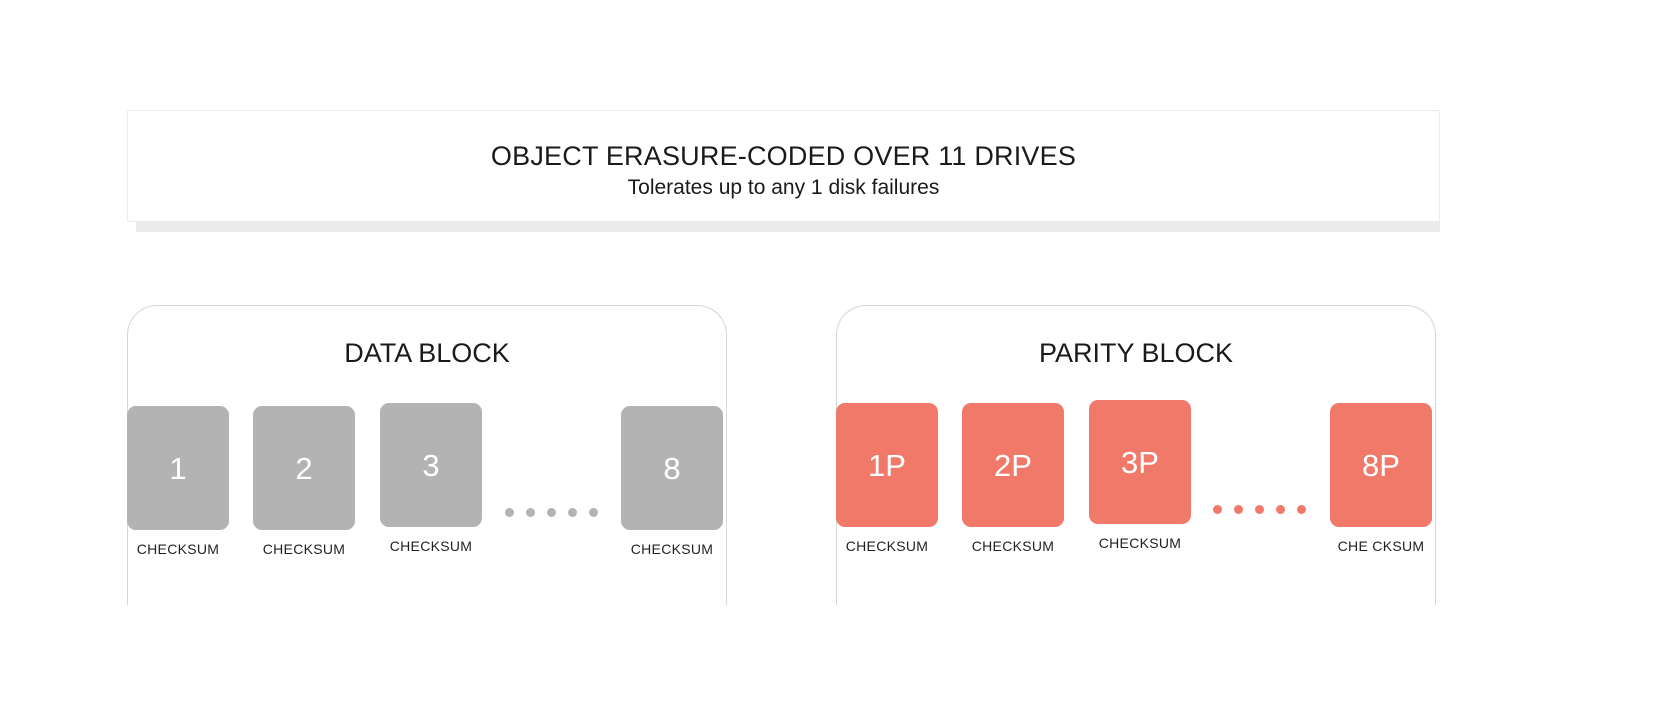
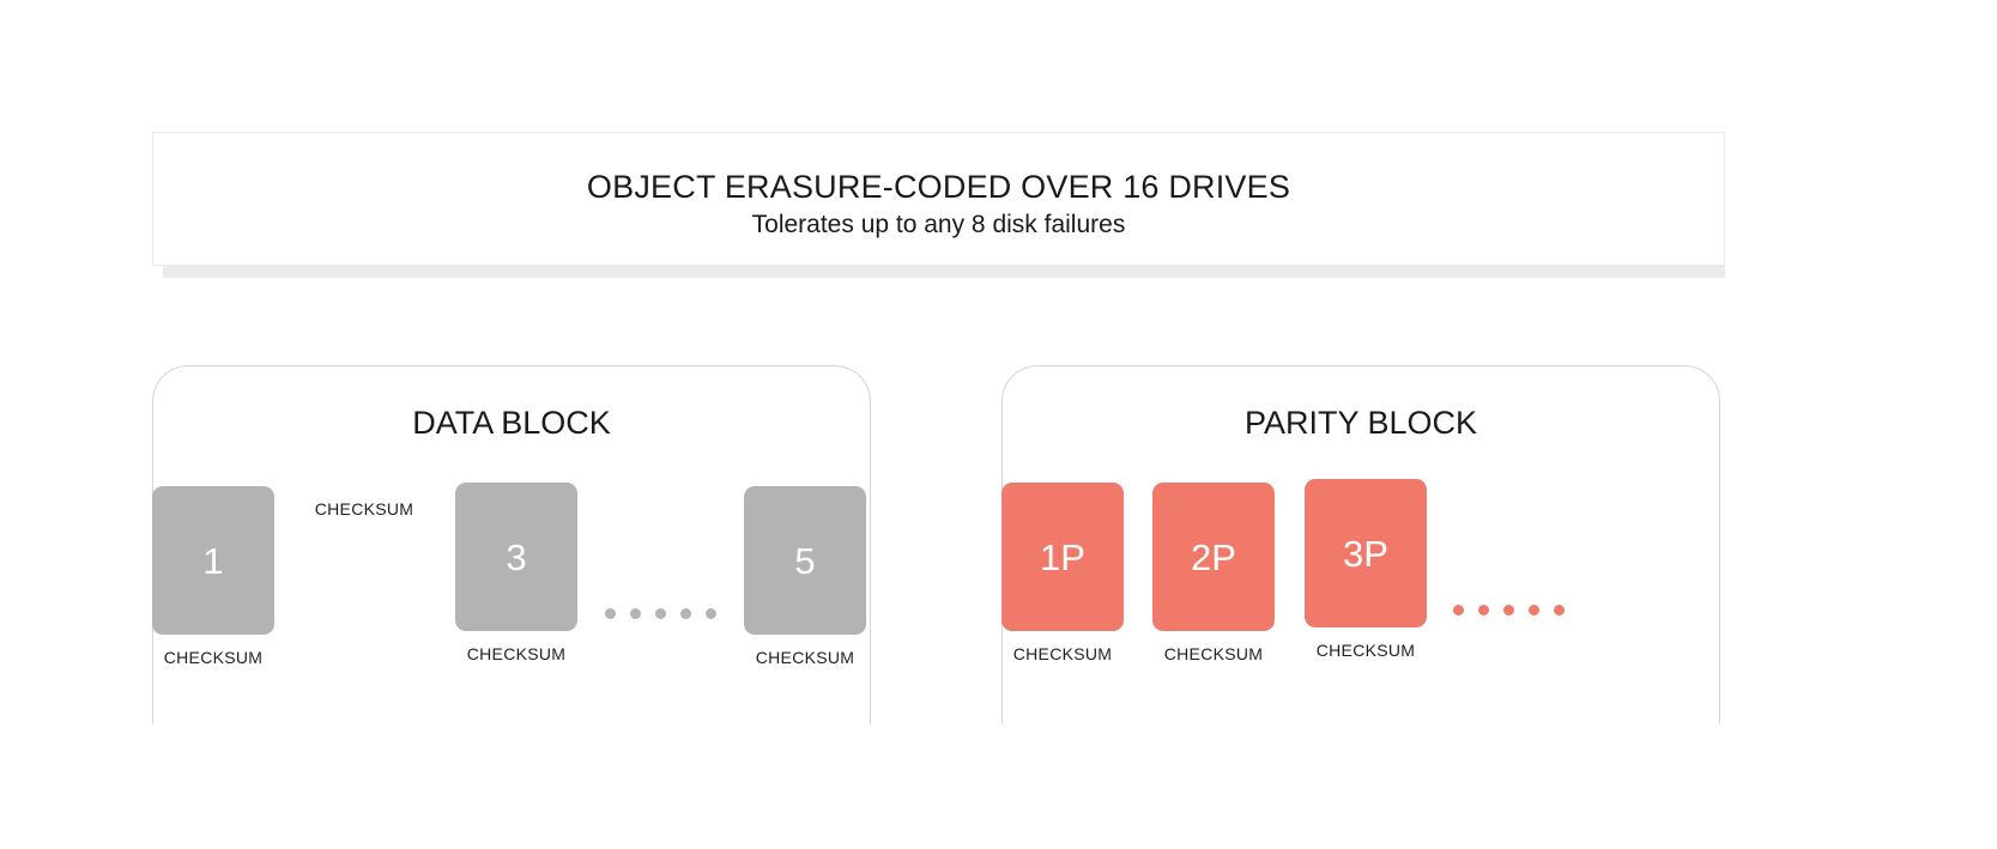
- OBJECT ERASURE-CODED OVER 11 DRIVES
+ OBJECT ERASURE-CODED OVER 16 DRIVES
- Tolerates up to any 1 disk failures
+ Tolerates up to any 8 disk failures
  DATA BLOCK
  1
  CHECKSUM
- 2
  CHECKSUM
  3
  CHECKSUM
- 8
+ 5
  CHECKSUM
  PARITY BLOCK
  1P
  CHECKSUM
  2P
  CHECKSUM
  3P
  CHECKSUM
- 8P
- CHE CKSUM
